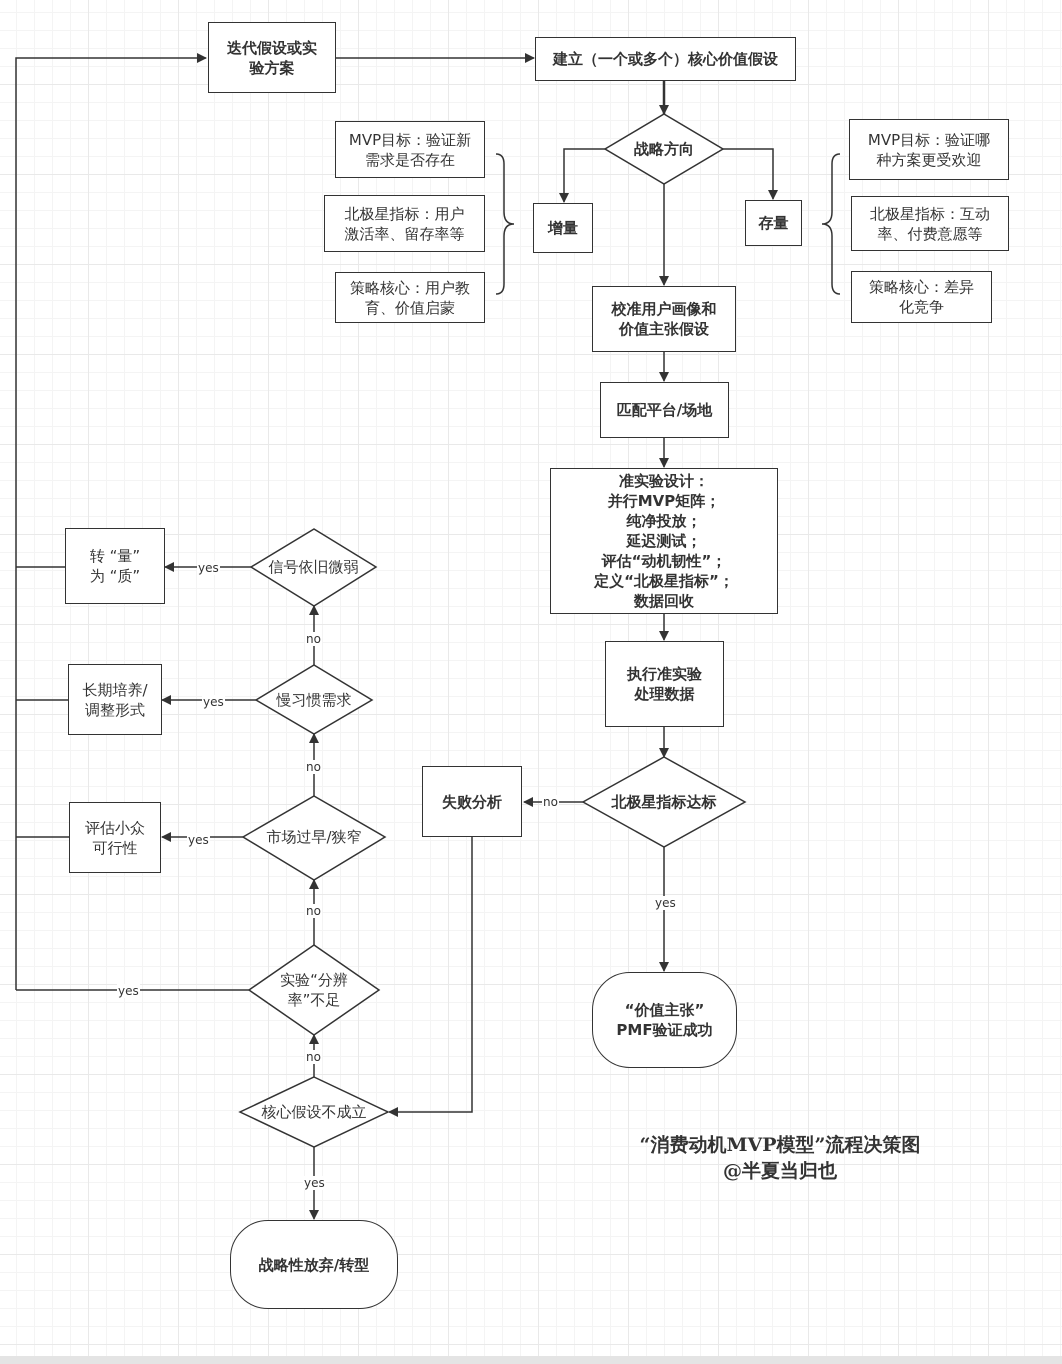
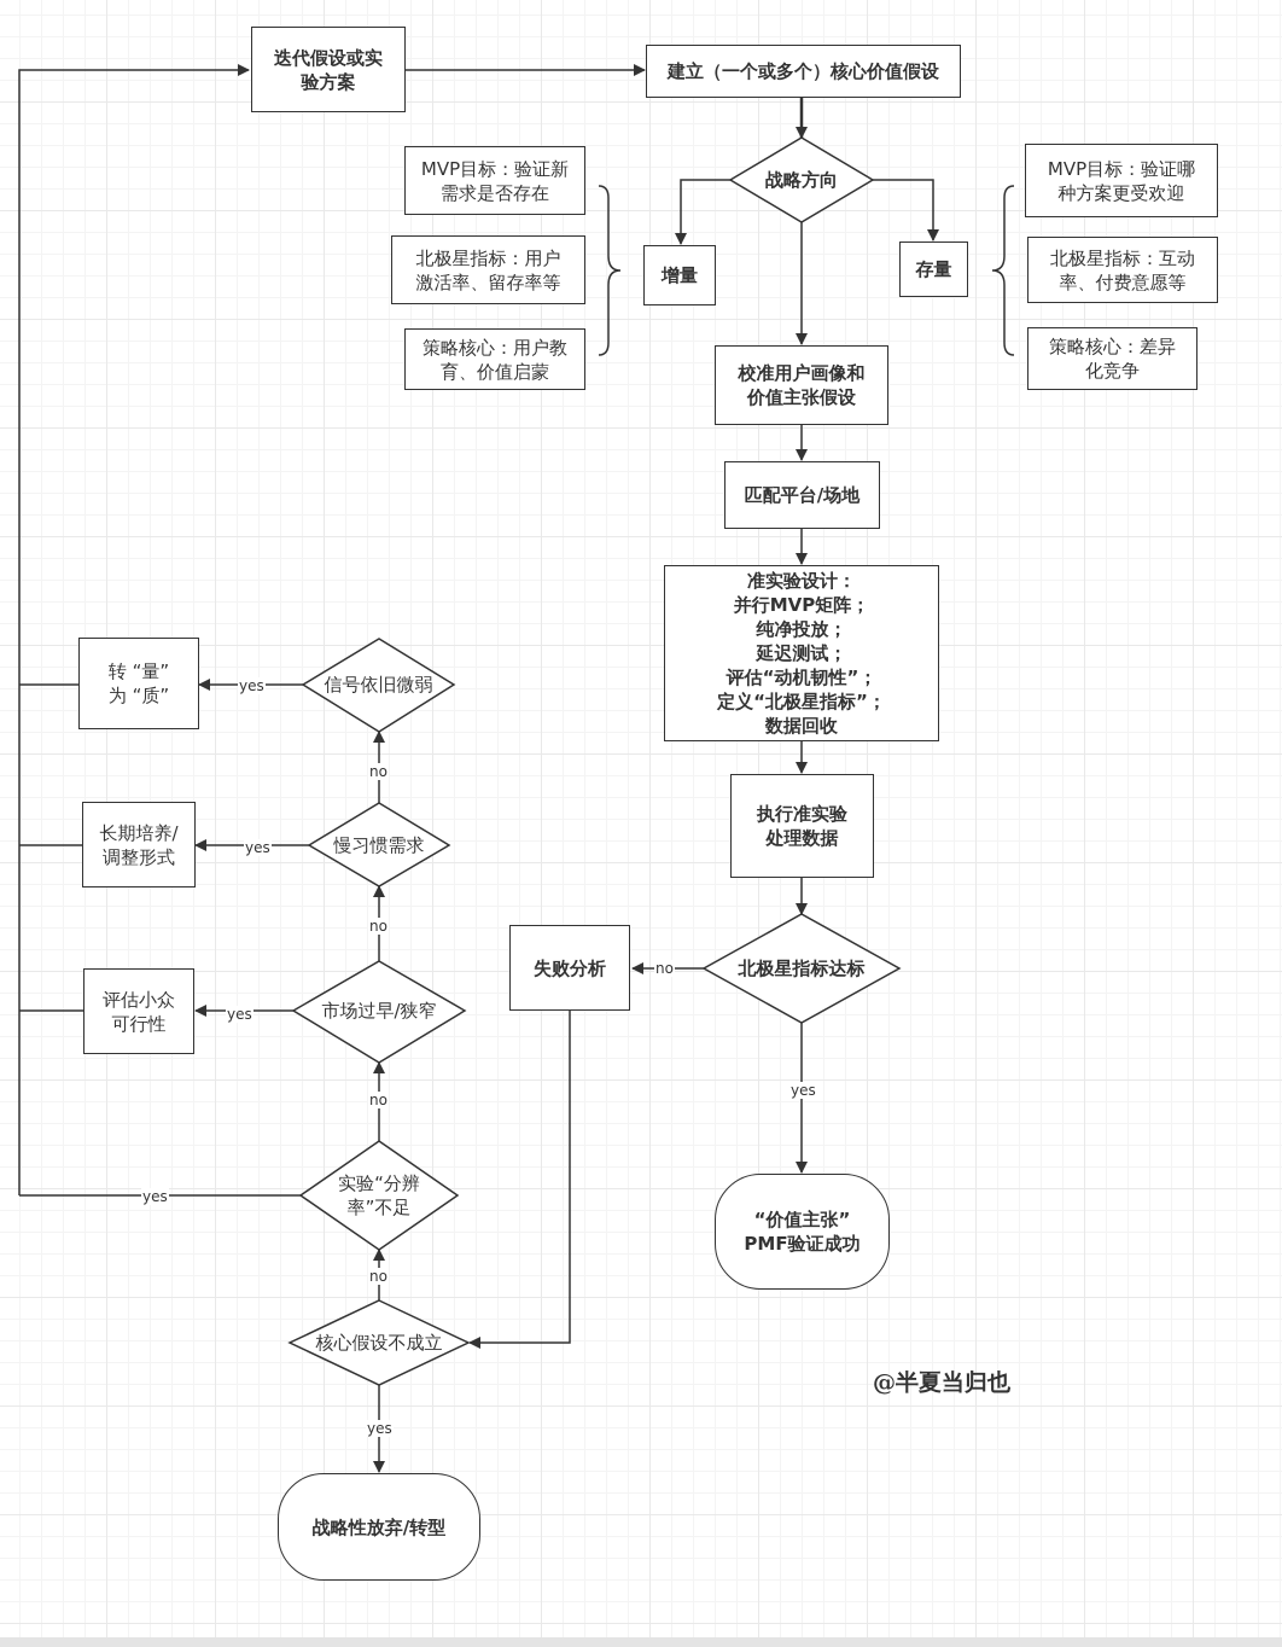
  迭代假设或实
  验方案
  建立（一个或多个）核心价值假设
  增量
  存量
  MVP目标：验证新
  需求是否存在
  北极星指标：用户
  激活率、留存率等
  策略核心：用户教
  育、价值启蒙
  MVP目标：验证哪
  种方案更受欢迎
  北极星指标：互动
  率、付费意愿等
  策略核心：差异
  化竞争
  校准用户画像和
  价值主张假设
  匹配平台/场地
  准实验设计：
  并行MVP矩阵；
  纯净投放；
  延迟测试；
  评估“动机韧性”；
  定义“北极星指标”；
  数据回收
  执行准实验
  处理数据
  失败分析
  转 “量”
  为 “质”
  长期培养/
  调整形式
  评估小众
  可行性
  “价值主张”
  PMF验证成功
  战略性放弃/转型
  战略方向
  北极星指标达标
  核心假设不成立
  实验“分辨
  率”不足
  市场过早/狭窄
  慢习惯需求
  信号依旧微弱
  no
  yes
  yes
  no
  yes
  no
  yes
  no
  yes
  no
  yes
- “消费动机MVP模型”流程决策图
  @半夏当归也
